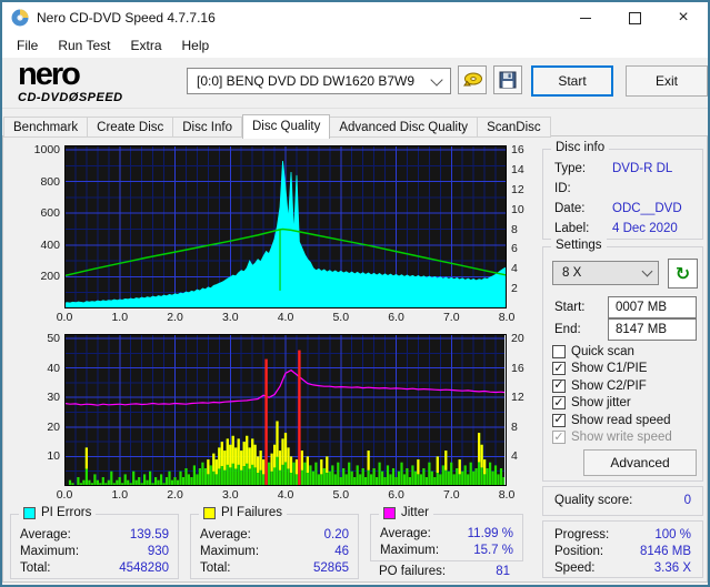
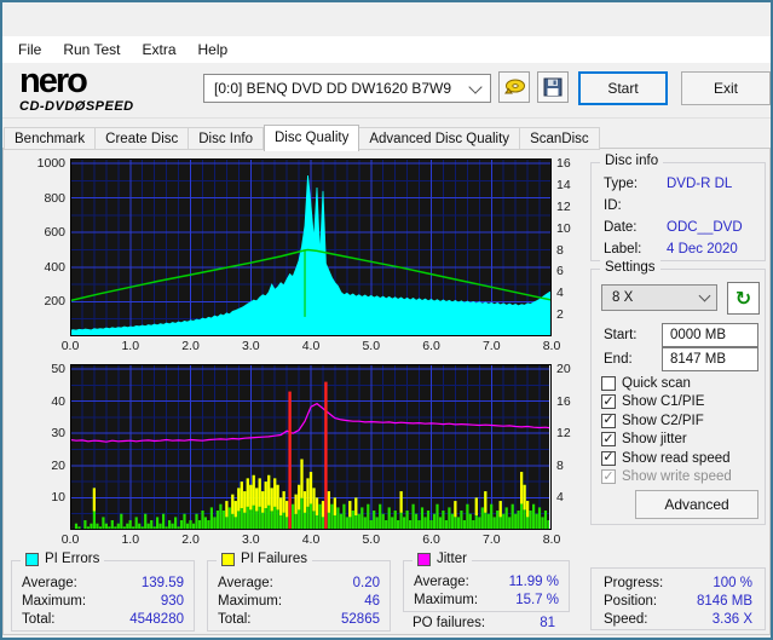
- Nero CD-DVD Speed 4.7.7.16
- ×
  File
  Run Test
  Extra
  Help
  nero
  CD-DVDØSPEED
  [0:0] BENQ DVD DD DW1620 B7W9
  Start
  Exit
  Benchmark
  Create Disc
  Disc Info
  Disc Quality
  Advanced Disc Quality
  ScanDisc
  Disc info
  Type:
  DVD-R DL
  ID:
  Date:
  ODC__DVD
  Label:
  4 Dec 2020
  Settings
  8 X
  ↻
  Start:
- 0007 MB
+ 0000 MB
  End:
  8147 MB
  Quick scan
  Show C1/PIE
  Show C2/PIF
  Show jitter
  Show read speed
  Show write speed
  Advanced
- Quality score:
- 0
  Progress:
  100 %
  Position:
  8146 MB
  Speed:
  3.36 X
  PI Errors
  Average:
  139.59
  Maximum:
  930
  Total:
  4548280
  PI Failures
  Average:
  0.20
  Maximum:
  46
  Total:
  52865
  Jitter
  Average:
  11.99 %
  Maximum:
  15.7 %
  PO failures:
  81
  1000
  800
  600
  400
  200
  16
  14
  12
  10
  8
  6
  4
  2
  0.0
  1.0
  2.0
  3.0
  4.0
  5.0
  6.0
  7.0
  8.0
  50
  40
  30
  20
  10
  20
  16
  12
  8
  4
  0.0
  1.0
  2.0
  3.0
  4.0
  5.0
  6.0
  7.0
  8.0
